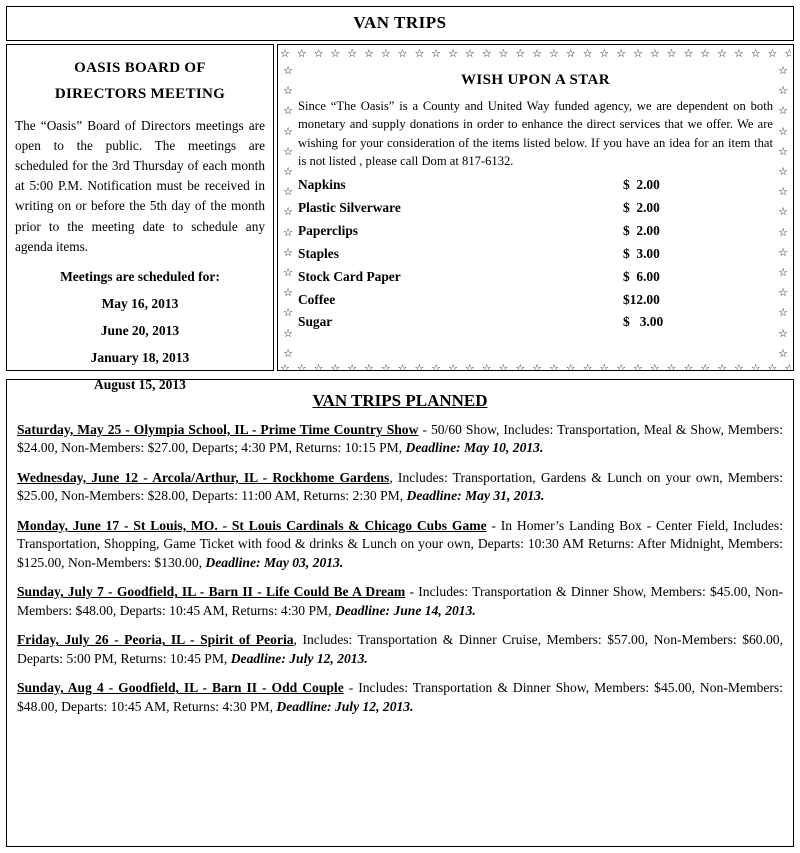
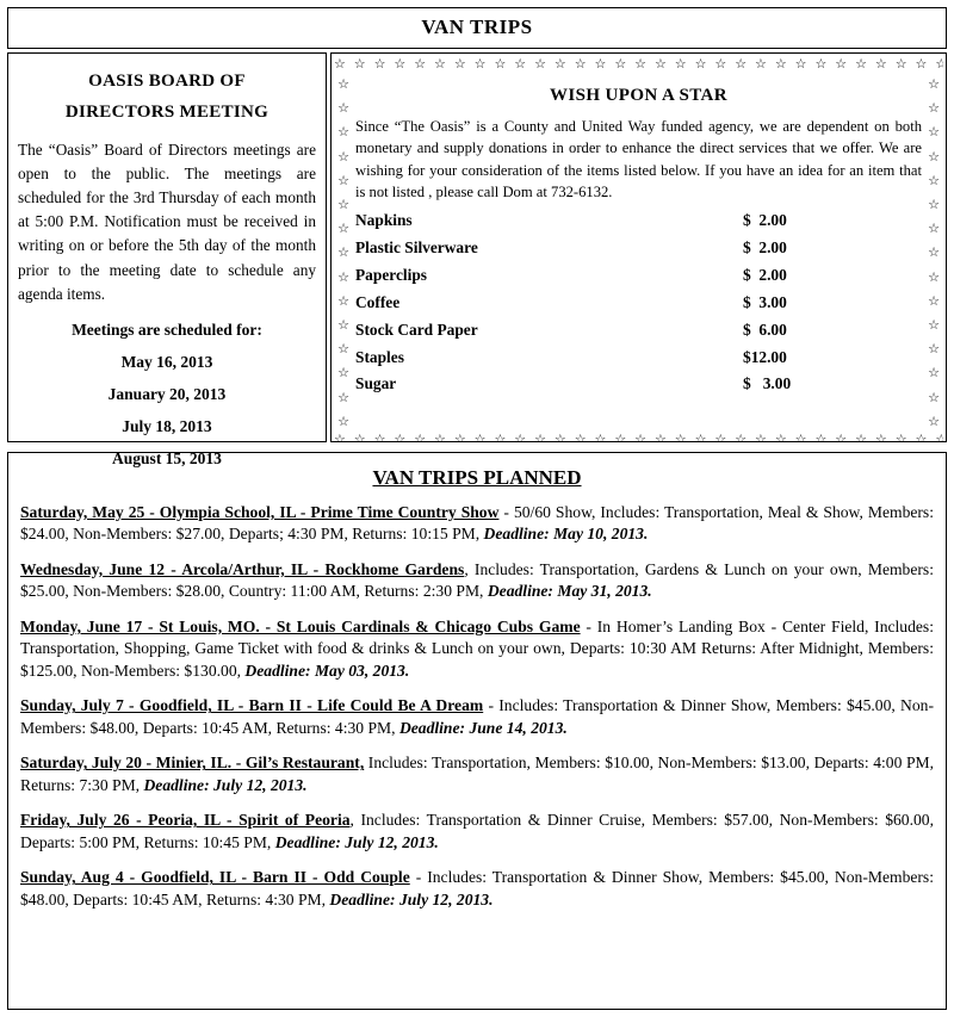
  VAN TRIPS
  OASIS BOARD OF
  DIRECTORS MEETING
  The “Oasis” Board of Directors meetings are open to the public. The meetings are scheduled for the 3rd Thursday of each month at 5:00 P.M. Notification must be received in writing on or before the 5th day of the month prior to the meeting date to schedule any agenda items.
  Meetings are scheduled for:
  May 16, 2013
- June 20, 2013
+ January 20, 2013
- January 18, 2013
+ July 18, 2013
  August 15, 2013
  ☆ ☆ ☆ ☆ ☆ ☆ ☆ ☆ ☆ ☆ ☆ ☆ ☆ ☆ ☆ ☆ ☆ ☆ ☆ ☆ ☆ ☆ ☆ ☆ ☆ ☆ ☆ ☆ ☆ ☆ ☆
  ☆
  ☆
  ☆
  ☆
  ☆
  ☆
  ☆
  ☆
  ☆
  ☆
  ☆
  ☆
  ☆
  ☆
  ☆
  WISH UPON A STAR
- Since “The Oasis” is a County and United Way funded agency, we are dependent on both monetary and supply donations in order to enhance the direct services that we offer. We are wishing for your consideration of the items listed below. If you have an idea for an item that is not listed , please call Dom at 817-6132.
+ Since “The Oasis” is a County and United Way funded agency, we are dependent on both monetary and supply donations in order to enhance the direct services that we offer. We are wishing for your consideration of the items listed below. If you have an idea for an item that is not listed , please call Dom at 732-6132.
  Napkins
  $ 2.00
  Plastic Silverware
  $ 2.00
  Paperclips
  $ 2.00
- Staples
+ Coffee
  $ 3.00
  Stock Card Paper
  $ 6.00
- Coffee
+ Staples
  $12.00
  Sugar
  $ 3.00
  ☆
  ☆
  ☆
  ☆
  ☆
  ☆
  ☆
  ☆
  ☆
  ☆
  ☆
  ☆
  ☆
  ☆
  ☆
  ☆ ☆ ☆ ☆ ☆ ☆ ☆ ☆ ☆ ☆ ☆ ☆ ☆ ☆ ☆ ☆ ☆ ☆ ☆ ☆ ☆ ☆ ☆ ☆ ☆ ☆ ☆ ☆ ☆ ☆ ☆
  VAN TRIPS PLANNED
  Saturday, May 25 - Olympia School, IL - Prime Time Country Show - 50/60 Show, Includes: Transportation, Meal & Show, Members: $24.00, Non-Members: $27.00, Departs; 4:30 PM, Returns: 10:15 PM, Deadline: May 10, 2013.
- Wednesday, June 12 - Arcola/Arthur, IL - Rockhome Gardens, Includes: Transportation, Gardens & Lunch on your own, Members: $25.00, Non-Members: $28.00, Departs: 11:00 AM, Returns: 2:30 PM, Deadline: May 31, 2013.
+ Wednesday, June 12 - Arcola/Arthur, IL - Rockhome Gardens, Includes: Transportation, Gardens & Lunch on your own, Members: $25.00, Non-Members: $28.00, Country: 11:00 AM, Returns: 2:30 PM, Deadline: May 31, 2013.
  Monday, June 17 - St Louis, MO. - St Louis Cardinals & Chicago Cubs Game - In Homer’s Landing Box - Center Field, Includes: Transportation, Shopping, Game Ticket with food & drinks & Lunch on your own, Departs: 10:30 AM Returns: After Midnight, Members: $125.00, Non-Members: $130.00, Deadline: May 03, 2013.
  Sunday, July 7 - Goodfield, IL - Barn II - Life Could Be A Dream - Includes: Transportation & Dinner Show, Members: $45.00, Non-Members: $48.00, Departs: 10:45 AM, Returns: 4:30 PM, Deadline: June 14, 2013.
+ Saturday, July 20 - Minier, IL. - Gil’s Restaurant, Includes: Transportation, Members: $10.00, Non-Members: $13.00, Departs: 4:00 PM, Returns: 7:30 PM, Deadline: July 12, 2013.
  Friday, July 26 - Peoria, IL - Spirit of Peoria, Includes: Transportation & Dinner Cruise, Members: $57.00, Non-Members: $60.00, Departs: 5:00 PM, Returns: 10:45 PM, Deadline: July 12, 2013.
  Sunday, Aug 4 - Goodfield, IL - Barn II - Odd Couple - Includes: Transportation & Dinner Show, Members: $45.00, Non-Members: $48.00, Departs: 10:45 AM, Returns: 4:30 PM, Deadline: July 12, 2013.
